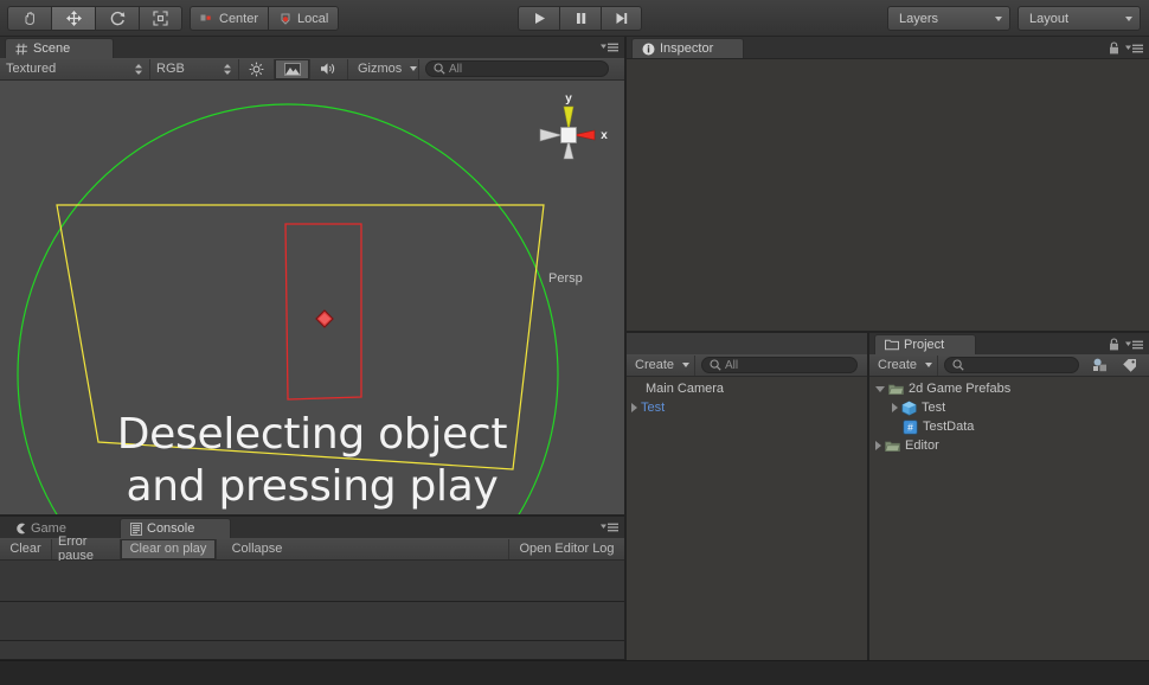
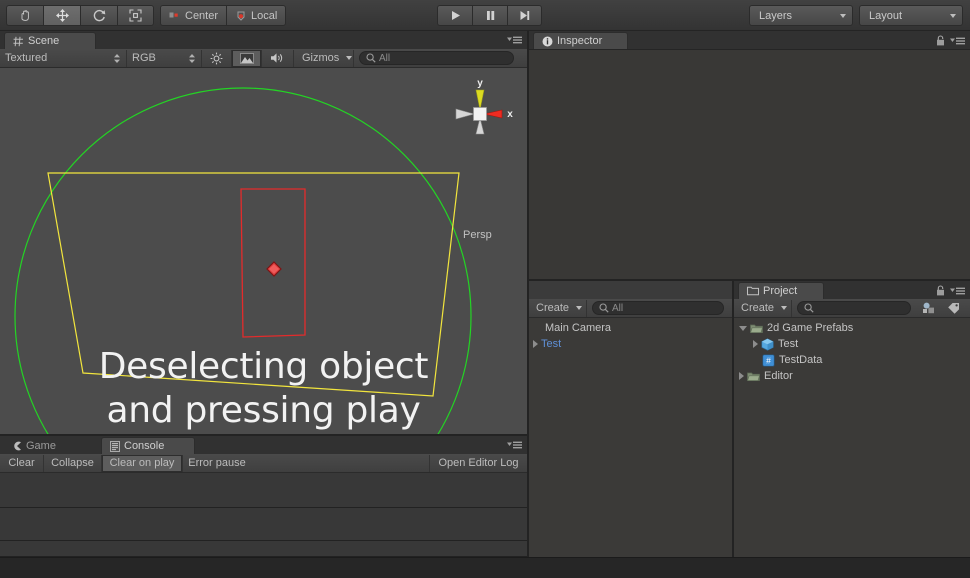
  Center
  Local
  Layers
  Layout
  Scene
  Textured
  RGB
  Gizmos
  All
  y
  x
  Persp
  Deselecting object
  and pressing play
  Game
  Console
  Clear
- Error pause
+ Collapse
  Clear on play
- Collapse
+ Error pause
  Open Editor Log
  Inspector
  Create
  All
  Main Camera
  Test
  Project
  Create
  2d Game Prefabs
  Test
  #
  TestData
  Editor
